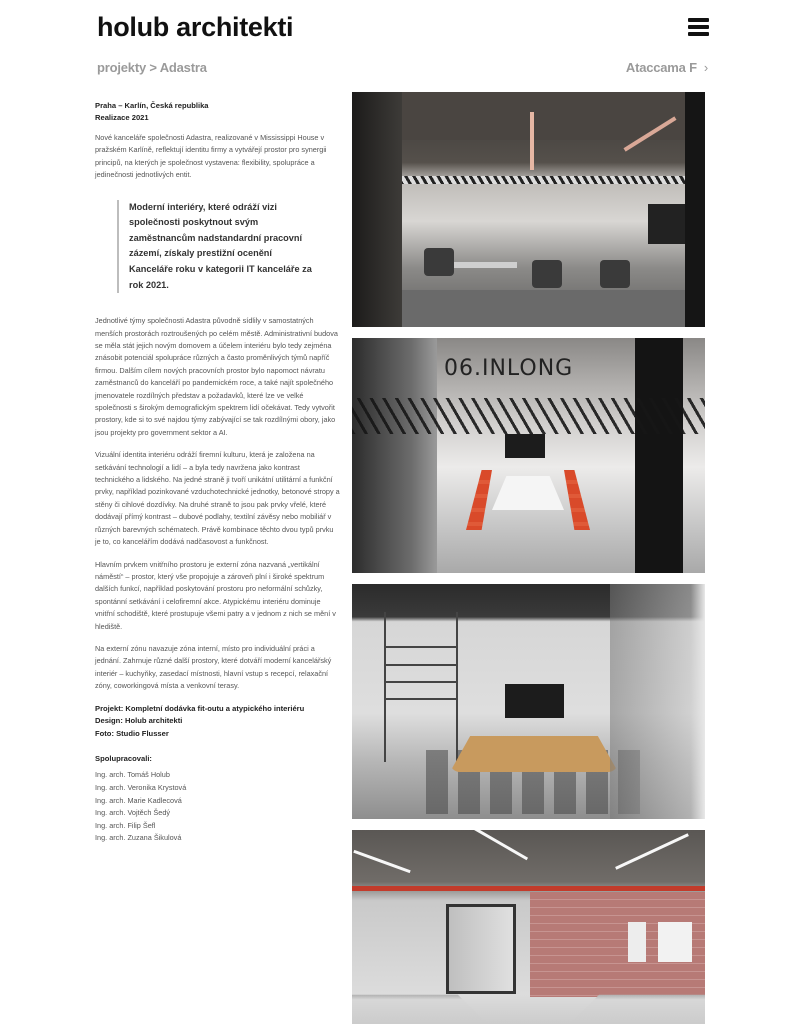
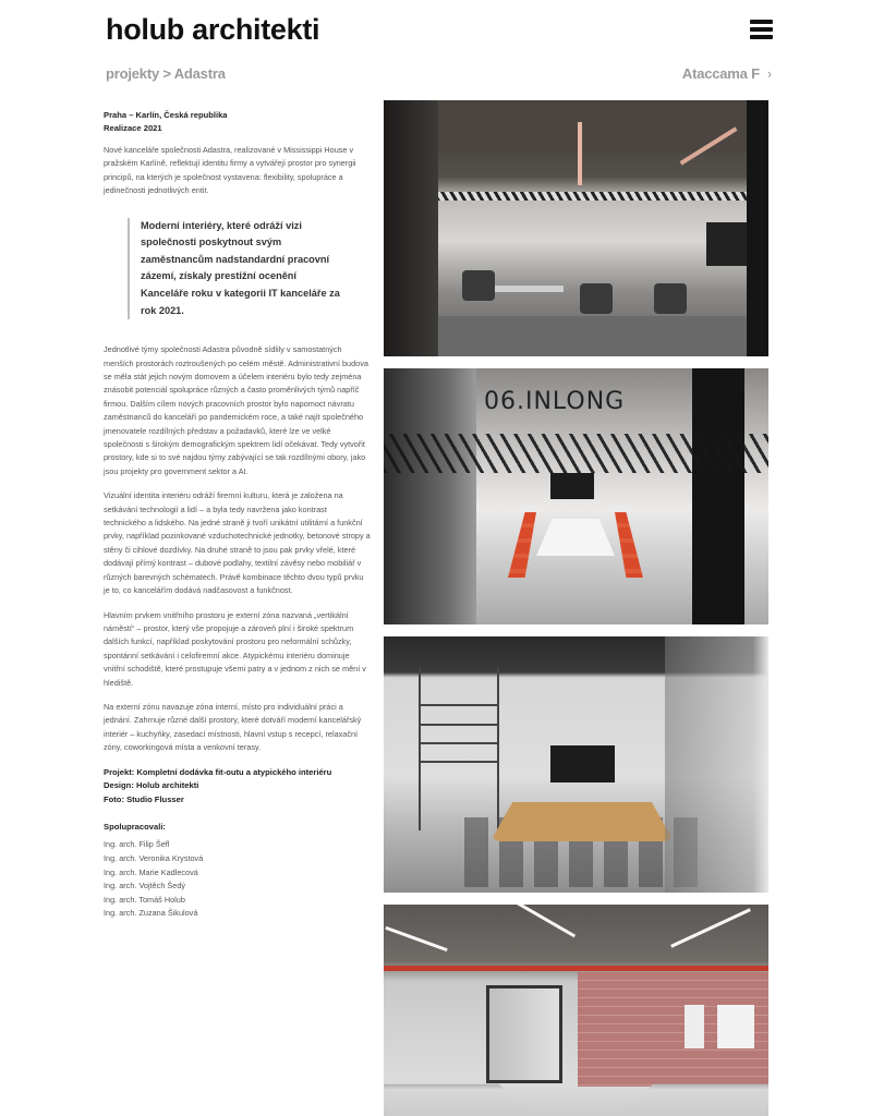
  holub architekti
  projekty > Adastra
  Ataccama F ›
  Praha – Karlín, Česká republika
  Realizace 2021
  Nové kanceláře společnosti Adastra, realizované v Mississippi House v pražském Karlíně, reflektují identitu firmy a vytvářejí prostor pro synergii principů, na kterých je společnost vystavena: flexibility, spolupráce a jedinečnosti jednotlivých entit.
  Moderní interiéry, které odráží vizi společnosti poskytnout svým zaměstnancům nadstandardní pracovní zázemí, získaly prestižní ocenění Kanceláře roku v kategorii IT kanceláře za rok 2021.
  Jednotlivé týmy společnosti Adastra původně sídlily v samostatných menších prostorách roztroušených po celém městě. Administrativní budova se měla stát jejich novým domovem a účelem interiéru bylo tedy zejména znásobit potenciál spolupráce různých a často proměnlivých týmů napříč firmou. Dalším cílem nových pracovních prostor bylo napomoct návratu zaměstnanců do kanceláří po pandemickém roce, a také najít společného jmenovatele rozdílných představ a požadavků, které lze ve velké společnosti s širokým demografickým spektrem lidí očekávat. Tedy vytvořit prostory, kde si to své najdou týmy zabývající se tak rozdílnými obory, jako jsou projekty pro government sektor a AI.
  Vizuální identita interiéru odráží firemní kulturu, která je založena na setkávání technologií a lidí – a byla tedy navržena jako kontrast technického a lidského. Na jedné straně ji tvoří unikátní utilitární a funkční prvky, například pozinkované vzduchotechnické jednotky, betonové stropy a stěny či cihlové dozdívky. Na druhé straně to jsou pak prvky vřelé, které dodávají přímý kontrast – dubové podlahy, textilní závěsy nebo mobiliář v různých barevných schématech. Právě kombinace těchto dvou typů prvku je to, co kancelářím dodává nadčasovost a funkčnost.
  Hlavním prvkem vnitřního prostoru je externí zóna nazvaná „vertikální náměstí“ – prostor, který vše propojuje a zároveň plní i široké spektrum dalších funkcí, například poskytování prostoru pro neformální schůzky, spontánní setkávání i celofiremní akce. Atypickému interiéru dominuje vnitřní schodiště, které prostupuje všemi patry a v jednom z nich se mění v hlediště.
  Na externí zónu navazuje zóna interní, místo pro individuální práci a jednání. Zahrnuje různé další prostory, které dotváří moderní kancelářský interiér – kuchyňky, zasedací místnosti, hlavní vstup s recepcí, relaxační zóny, coworkingová místa a venkovní terasy.
  Projekt: Kompletní dodávka fit-outu a atypického interiéru
  Design: Holub architekti
  Foto: Studio Flusser
  Spolupracovali:
- Ing. arch. Tomáš Holub
+ Ing. arch. Filip Šefl
  Ing. arch. Veronika Krystová
  Ing. arch. Marie Kadlecová
  Ing. arch. Vojtěch Šedý
- Ing. arch. Filip Šefl
+ Ing. arch. Tomáš Holub
  Ing. arch. Zuzana Šikulová
  06.INLONG
